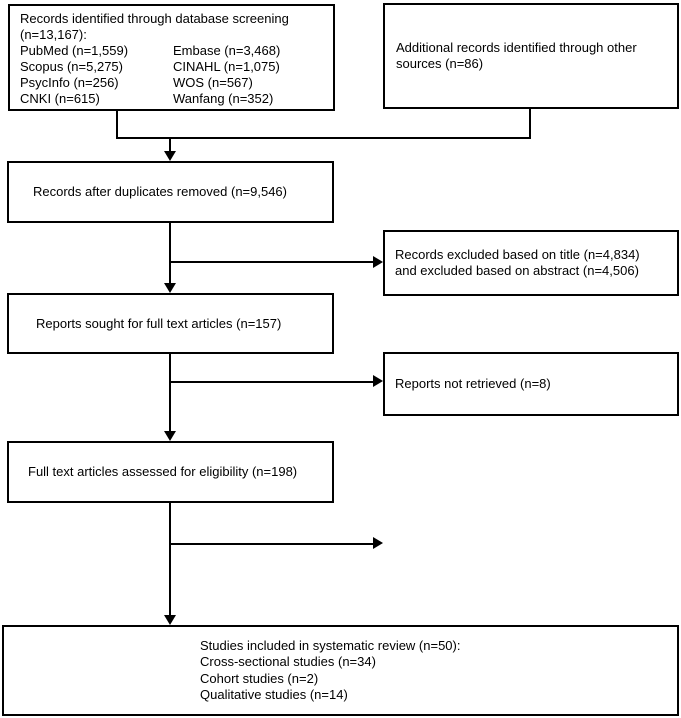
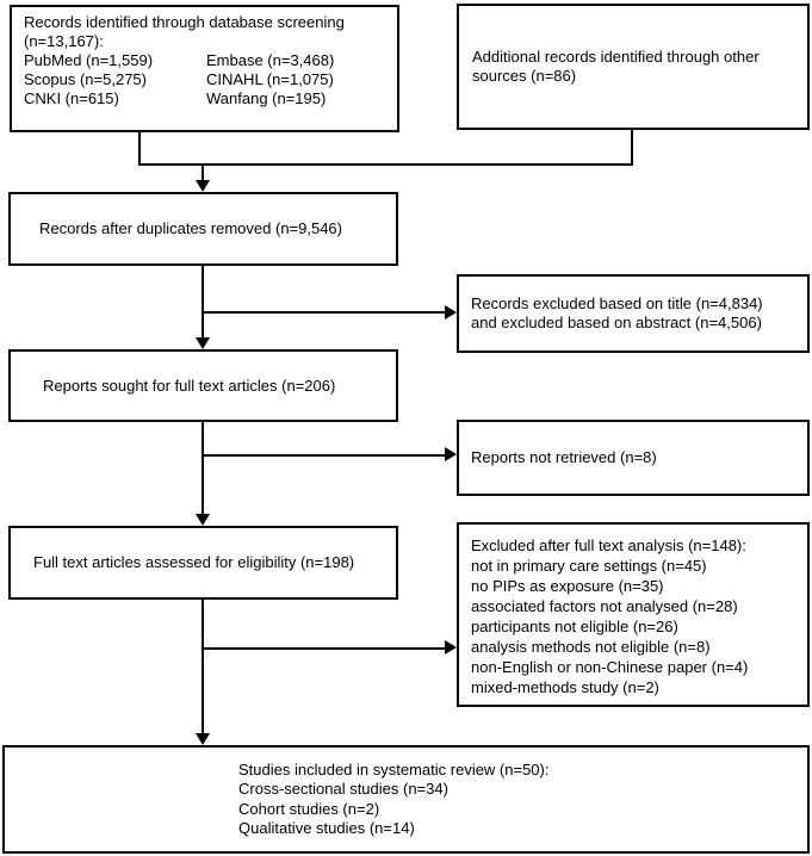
  Records identified through database screening
  (n=13,167):
  PubMed (n=1,559)
  Embase (n=3,468)
  Scopus (n=5,275)
  CINAHL (n=1,075)
- PsycInfo (n=256)
- WOS (n=567)
  CNKI (n=615)
- Wanfang (n=352)
+ Wanfang (n=195)
  Additional records identified through other sources (n=86)
  Records after duplicates removed (n=9,546)
  Records excluded based on title (n=4,834)
  and excluded based on abstract (n=4,506)
- Reports sought for full text articles (n=157)
+ Reports sought for full text articles (n=206)
  Reports not retrieved (n=8)
  Full text articles assessed for eligibility (n=198)
+ Excluded after full text analysis (n=148):
+ not in primary care settings (n=45)
+ no PIPs as exposure (n=35)
+ associated factors not analysed (n=28)
+ participants not eligible (n=26)
+ analysis methods not eligible (n=8)
+ non-English or non-Chinese paper (n=4)
+ mixed-methods study (n=2)
  Studies included in systematic review (n=50):
  Cross-sectional studies (n=34)
  Cohort studies (n=2)
  Qualitative studies (n=14)
